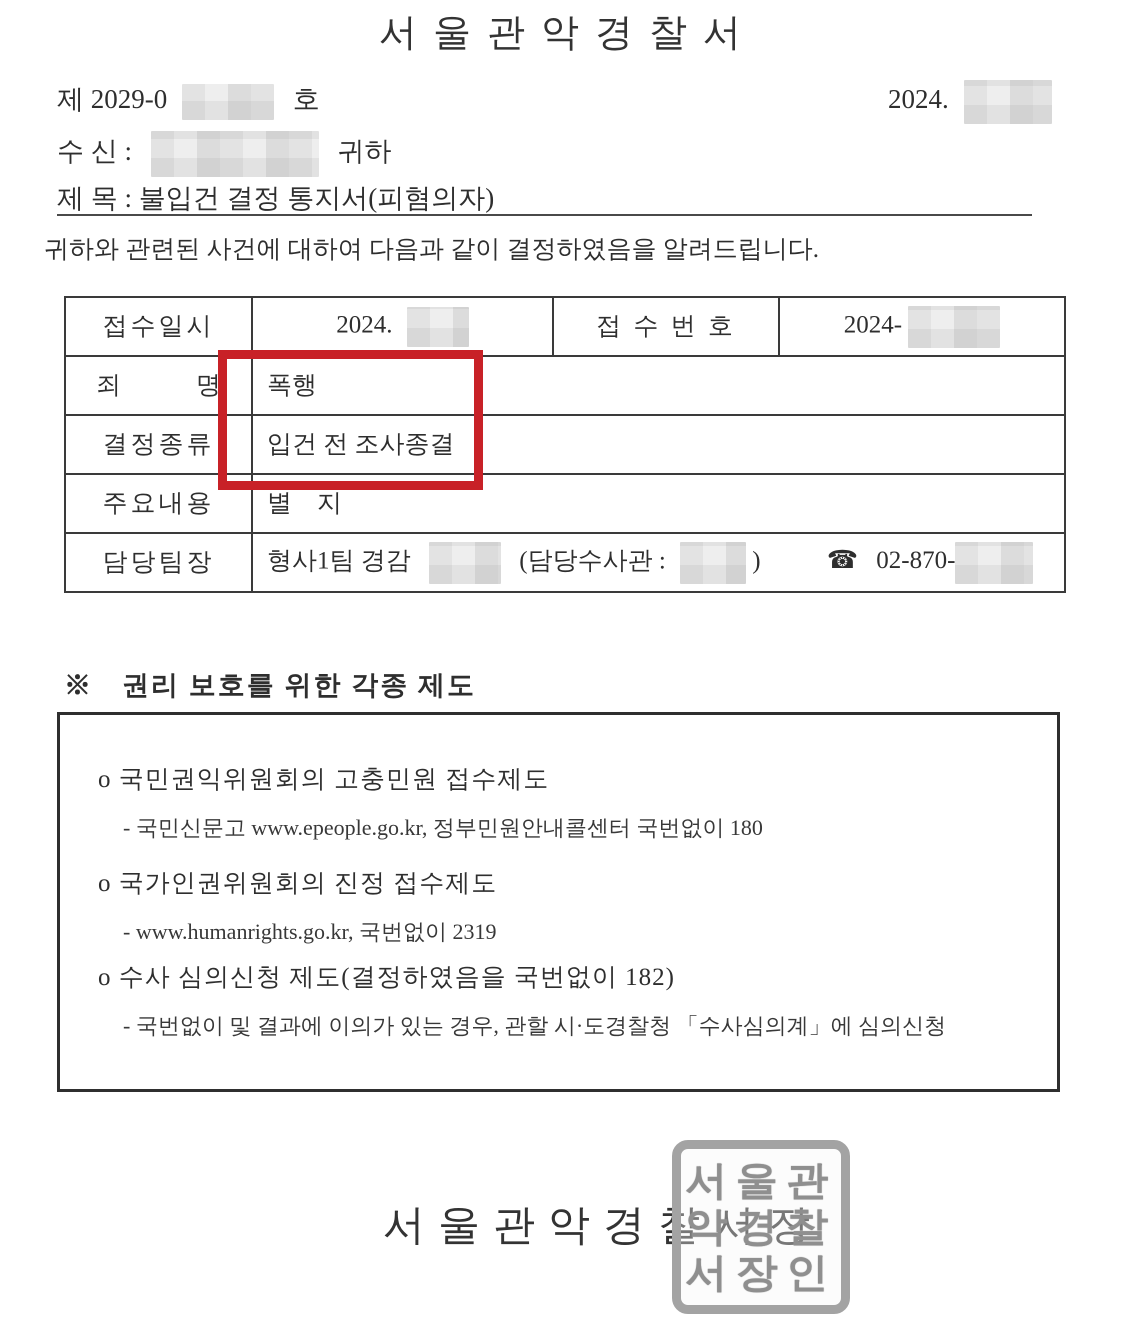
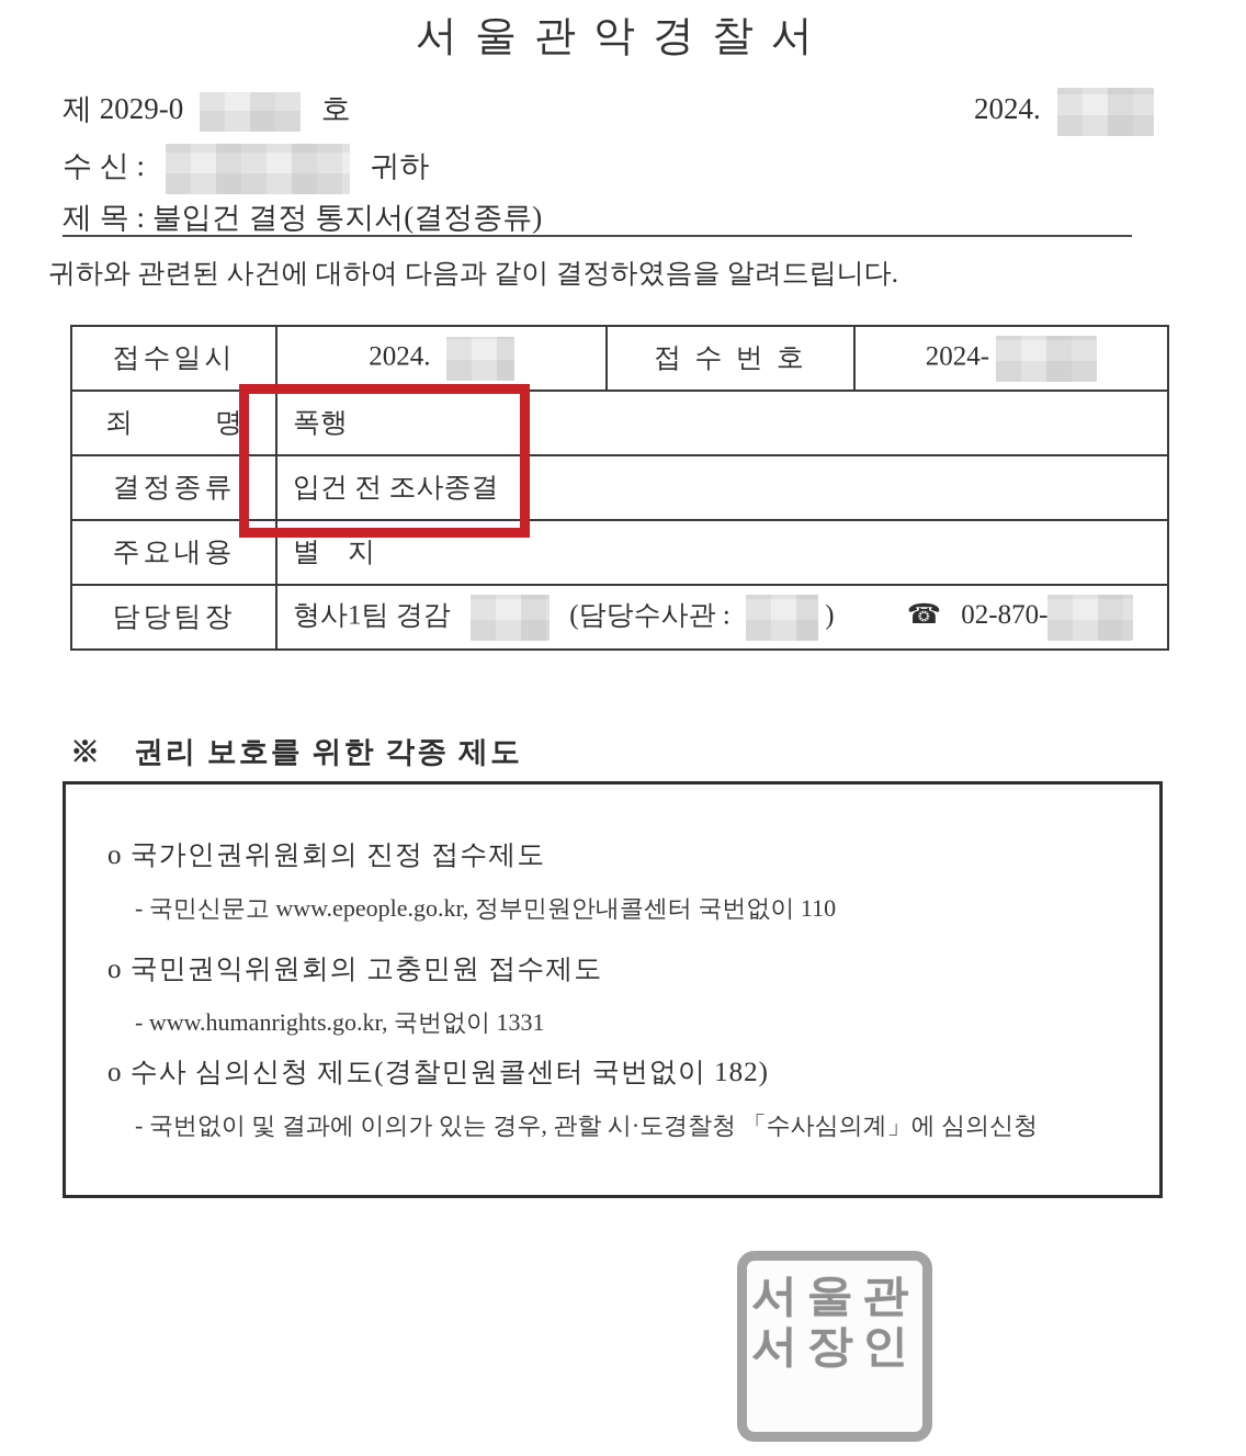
  서울관악경찰서
  제 2029-0 호
  2024.
  수 신 : 귀하
- 제 목 : 불입건 결정 통지서(피혐의자)
+ 제 목 : 불입건 결정 통지서(결정종류)
  귀하와 관련된 사건에 대하여 다음과 같이 결정하였음을 알려드립니다.
  접수일시	2024.	접 수 번 호	2024-
  죄 명	폭행
  결정종류	입건 전 조사종결
  주요내용	별 지
  담당팀장	형사1팀 경감 (담당수사관 : ) ☎ 02-870-
  ※ 권리 보호를 위한 각종 제도
- o 국민권익위원회의 고충민원 접수제도
+ o 국가인권위원회의 진정 접수제도
- - 국민신문고 www.epeople.go.kr, 정부민원안내콜센터 국번없이 180
+ - 국민신문고 www.epeople.go.kr, 정부민원안내콜센터 국번없이 110
- o 국가인권위원회의 진정 접수제도
+ o 국민권익위원회의 고충민원 접수제도
- - www.humanrights.go.kr, 국번없이 2319
+ - www.humanrights.go.kr, 국번없이 1331
- o 수사 심의신청 제도(결정하였음을 국번없이 182)
+ o 수사 심의신청 제도(경찰민원콜센터 국번없이 182)
  - 국번없이 및 결과에 이의가 있는 경우, 관할 시·도경찰청 「수사심의계」에 심의신청
- 서울관악경찰서장
  서울관
- 악경찰
  서장인
